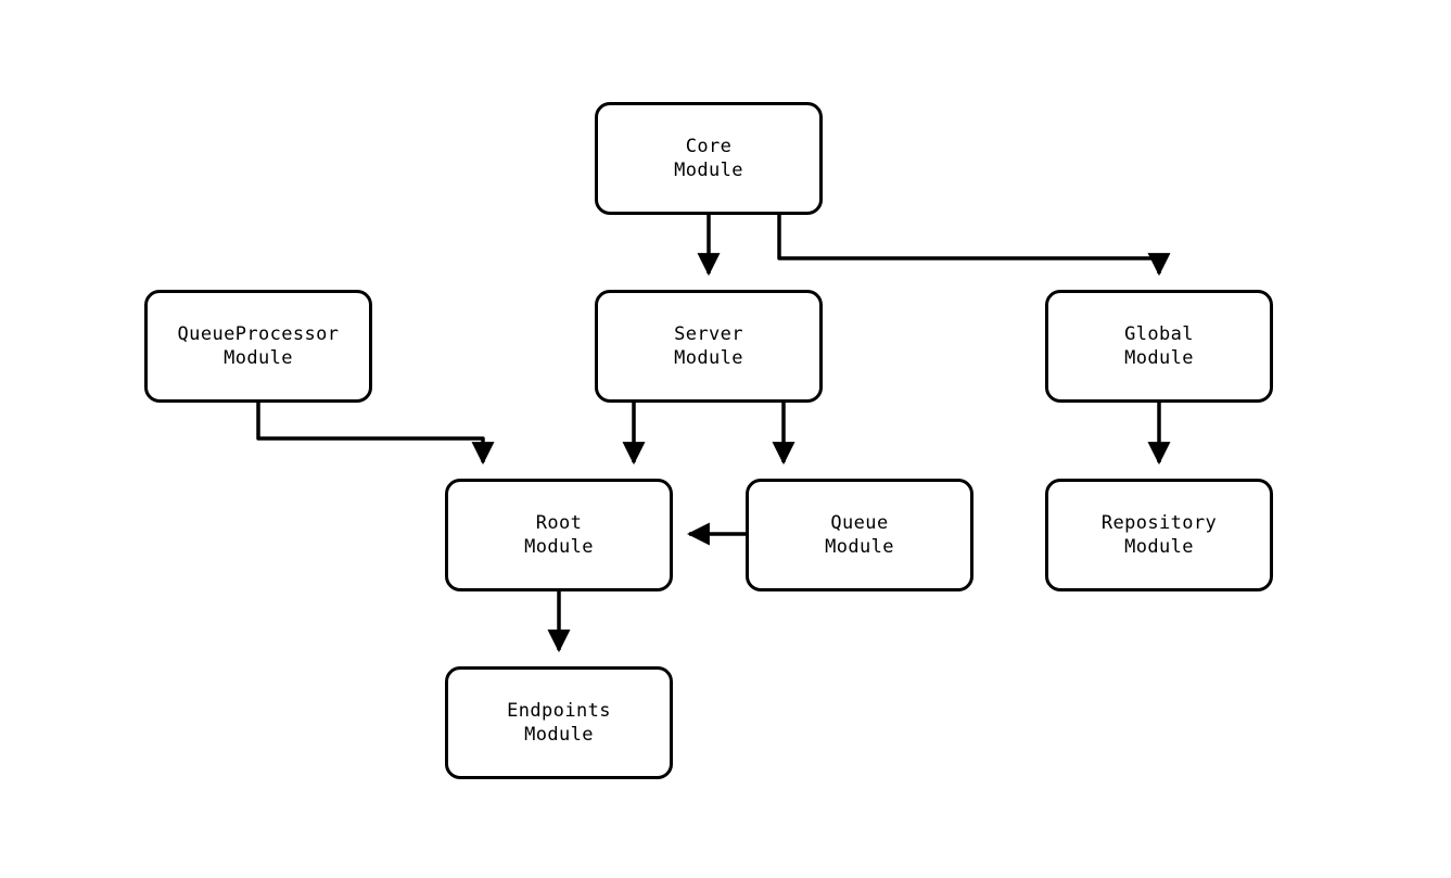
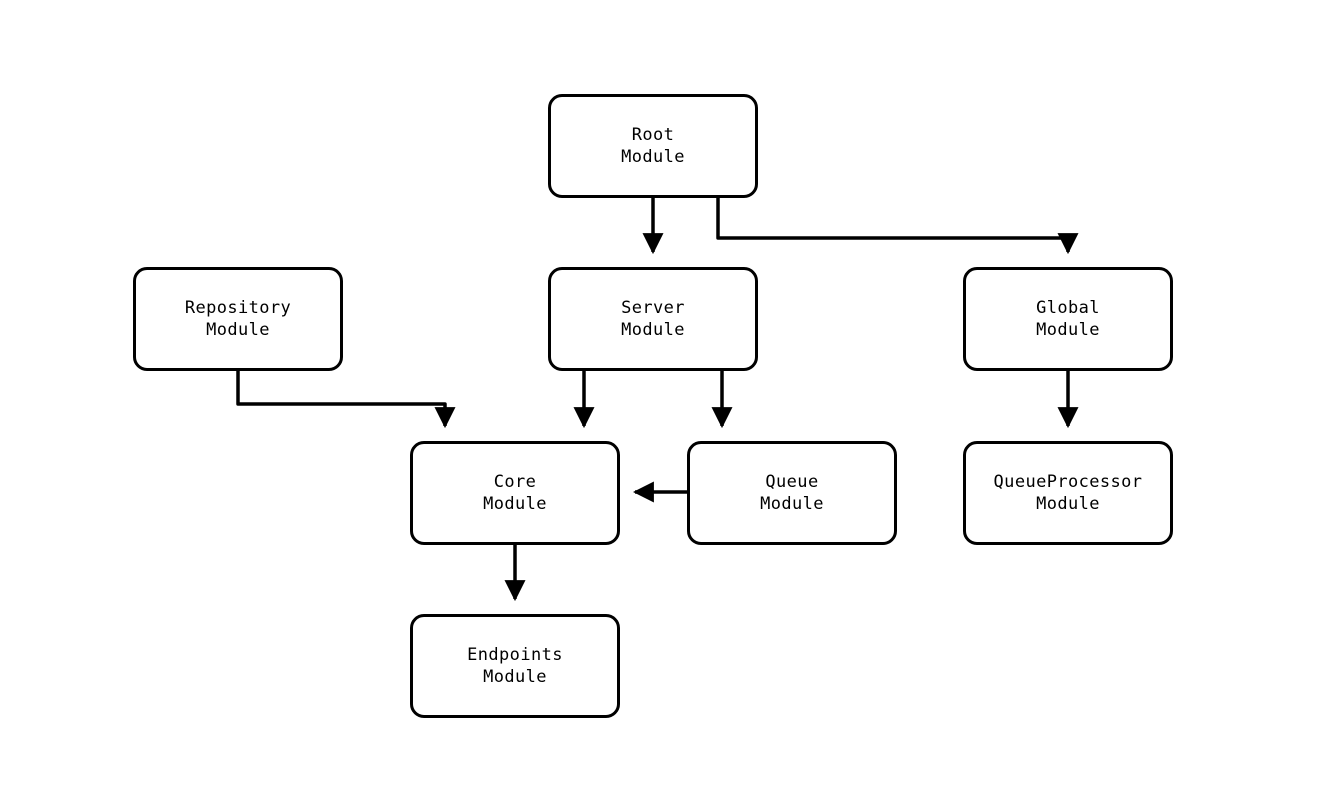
- Core
+ Root
  Module
- QueueProcessor
+ Repository
  Module
  Server
  Module
  Global
  Module
- Root
+ Core
  Module
  Queue
  Module
- Repository
+ QueueProcessor
  Module
  Endpoints
  Module
